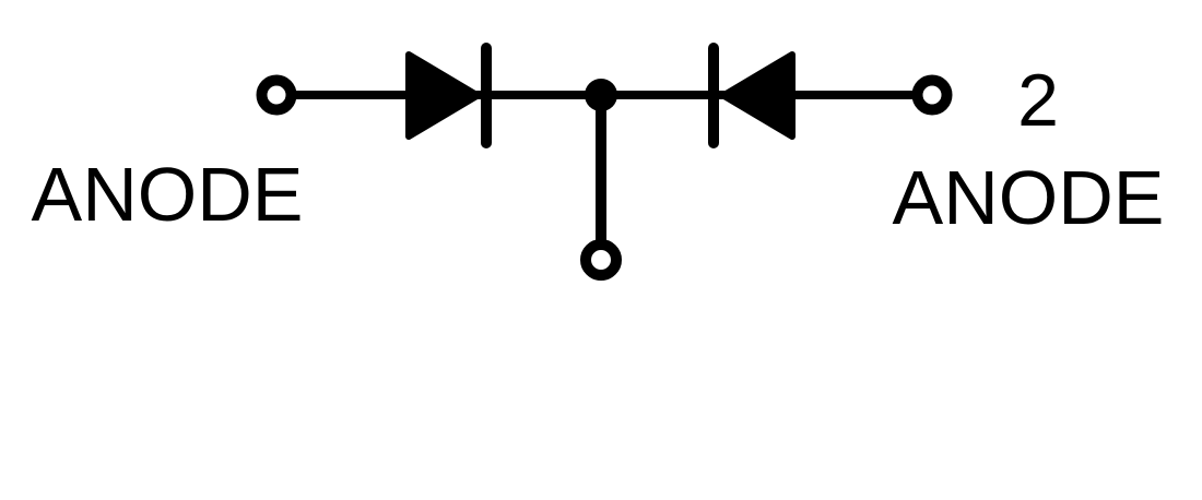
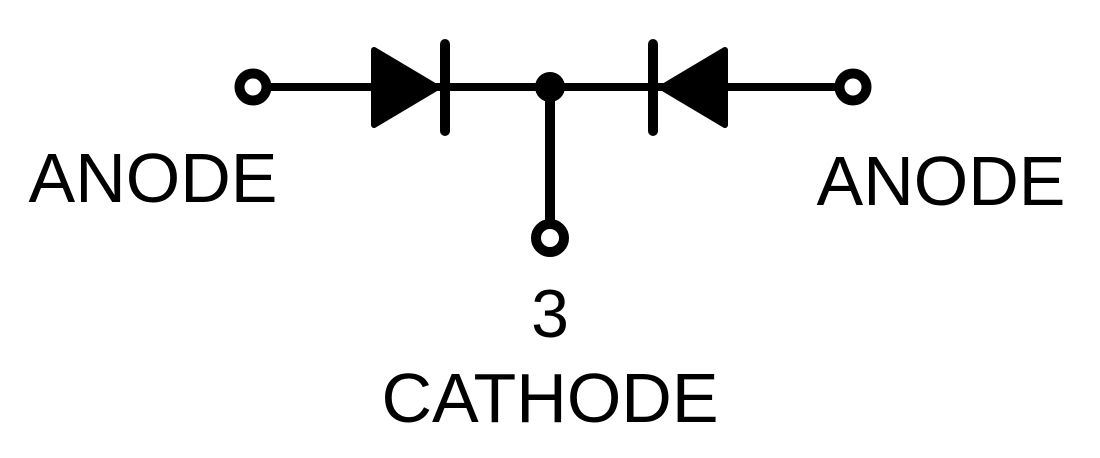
  ANODE
- 2
  ANODE
+ 3
+ CATHODE
